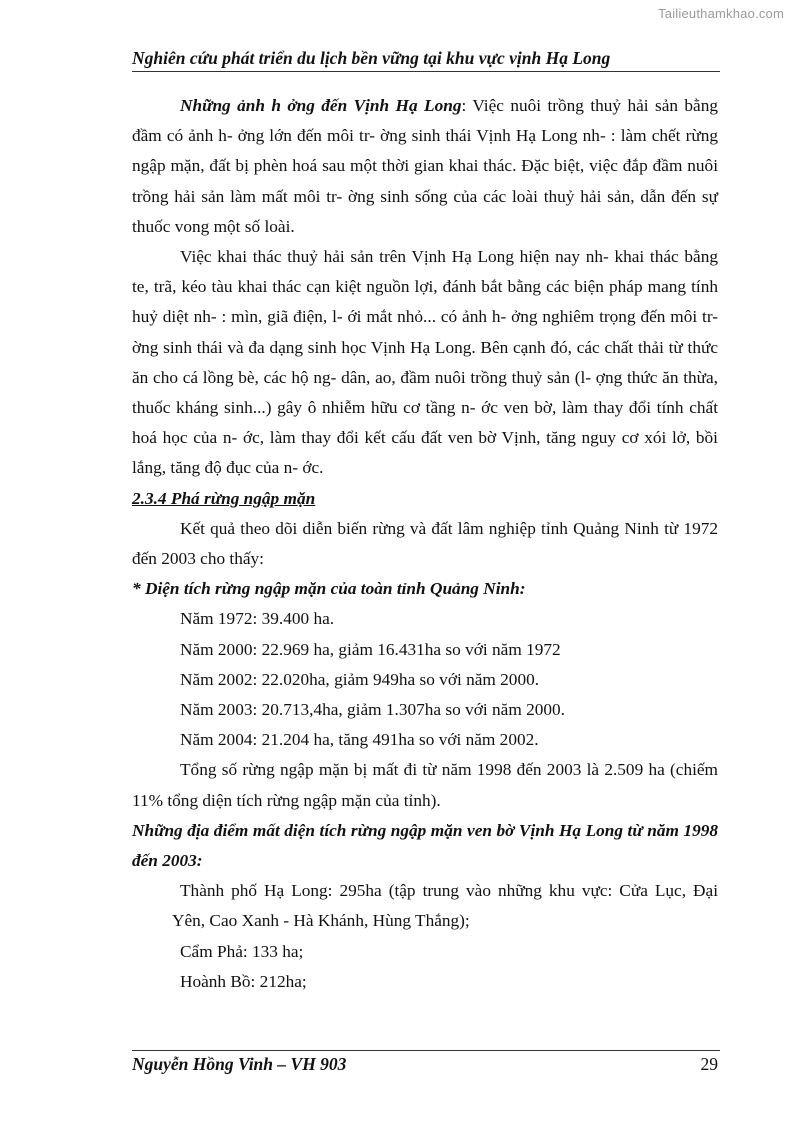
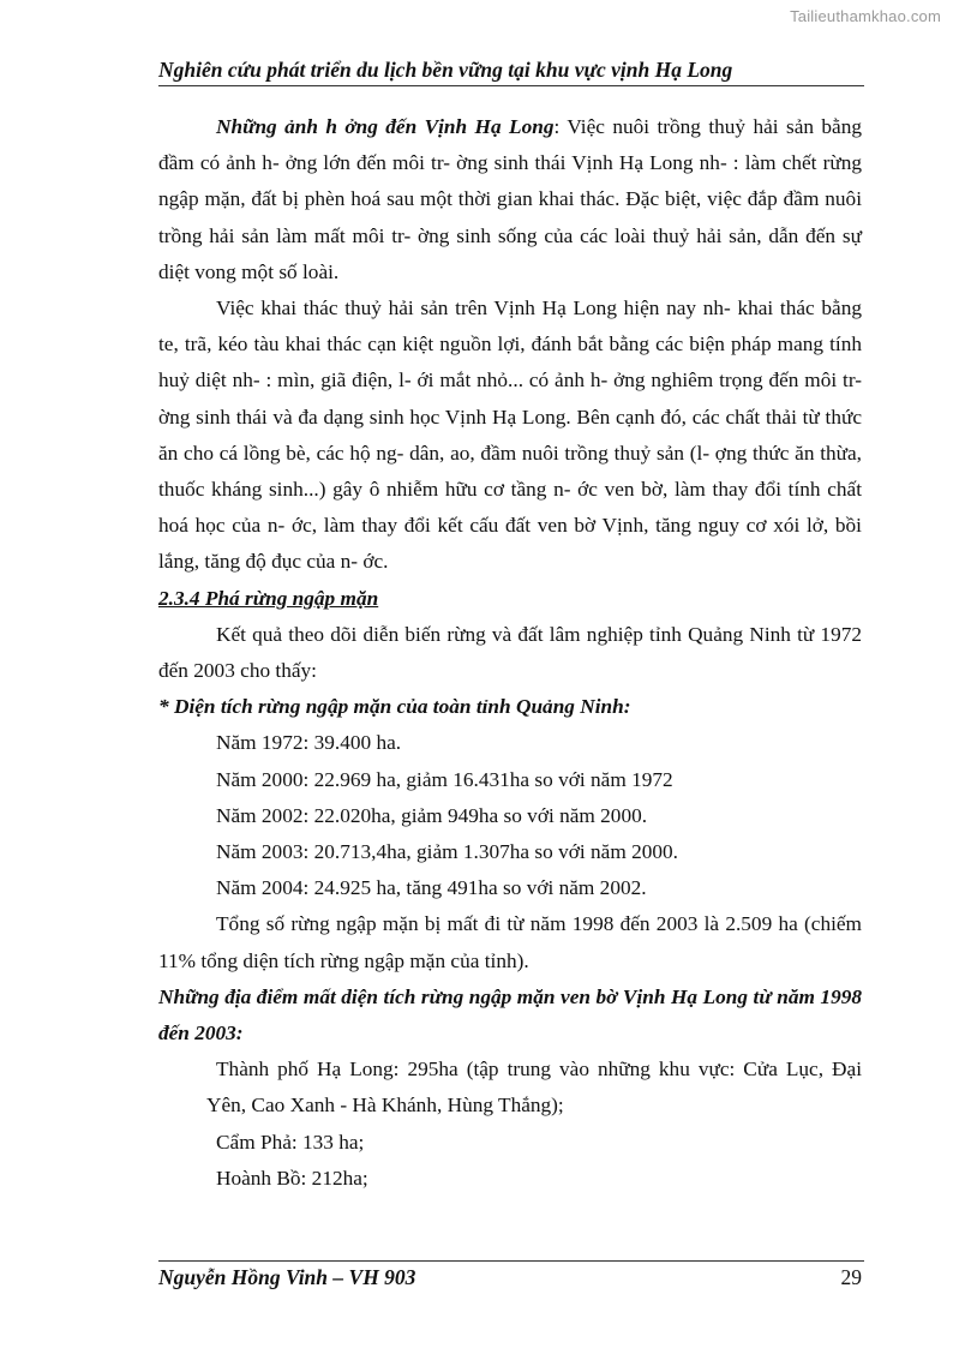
  Tailieuthamkhao.com
  Nghiên cứu phát triển du lịch bền vững tại khu vực vịnh Hạ Long
- Những ảnh h ởng đến Vịnh Hạ Long: Việc nuôi trồng thuỷ hải sản bằng đầm có ảnh h- ởng lớn đến môi tr- ờng sinh thái Vịnh Hạ Long nh- : làm chết rừng ngập mặn, đất bị phèn hoá sau một thời gian khai thác. Đặc biệt, việc đắp đầm nuôi trồng hải sản làm mất môi tr- ờng sinh sống của các loài thuỷ hải sản, dẫn đến sự thuốc vong một số loài.
+ Những ảnh h ởng đến Vịnh Hạ Long: Việc nuôi trồng thuỷ hải sản bằng đầm có ảnh h- ởng lớn đến môi tr- ờng sinh thái Vịnh Hạ Long nh- : làm chết rừng ngập mặn, đất bị phèn hoá sau một thời gian khai thác. Đặc biệt, việc đắp đầm nuôi trồng hải sản làm mất môi tr- ờng sinh sống của các loài thuỷ hải sản, dẫn đến sự diệt vong một số loài.
  Việc khai thác thuỷ hải sản trên Vịnh Hạ Long hiện nay nh- khai thác bằng te, trã, kéo tàu khai thác cạn kiệt nguồn lợi, đánh bắt bằng các biện pháp mang tính huỷ diệt nh- : mìn, giã điện, l- ới mắt nhỏ... có ảnh h- ởng nghiêm trọng đến môi tr- ờng sinh thái và đa dạng sinh học Vịnh Hạ Long. Bên cạnh đó, các chất thải từ thức ăn cho cá lồng bè, các hộ ng- dân, ao, đầm nuôi trồng thuỷ sản (l- ợng thức ăn thừa, thuốc kháng sinh...) gây ô nhiễm hữu cơ tầng n- ớc ven bờ, làm thay đổi tính chất hoá học của n- ớc, làm thay đổi kết cấu đất ven bờ Vịnh, tăng nguy cơ xói lở, bồi lắng, tăng độ đục của n- ớc.
  2.3.4 Phá rừng ngập mặn
  Kết quả theo dõi diễn biến rừng và đất lâm nghiệp tỉnh Quảng Ninh từ 1972 đến 2003 cho thấy:
  * Diện tích rừng ngập mặn của toàn tỉnh Quảng Ninh:
  Năm 1972: 39.400 ha.
  Năm 2000: 22.969 ha, giảm 16.431ha so với năm 1972
  Năm 2002: 22.020ha, giảm 949ha so với năm 2000.
  Năm 2003: 20.713,4ha, giảm 1.307ha so với năm 2000.
- Năm 2004: 21.204 ha, tăng 491ha so với năm 2002.
+ Năm 2004: 24.925 ha, tăng 491ha so với năm 2002.
  Tổng số rừng ngập mặn bị mất đi từ năm 1998 đến 2003 là 2.509 ha (chiếm 11% tổng diện tích rừng ngập mặn của tỉnh).
  Những địa điểm mất diện tích rừng ngập mặn ven bờ Vịnh Hạ Long từ năm 1998 đến 2003:
  Thành phố Hạ Long: 295ha (tập trung vào những khu vực: Cửa Lục, Đại Yên, Cao Xanh - Hà Khánh, Hùng Thắng);
  Cẩm Phả: 133 ha;
  Hoành Bồ: 212ha;
  Nguyễn Hồng Vinh – VH 903
  29
